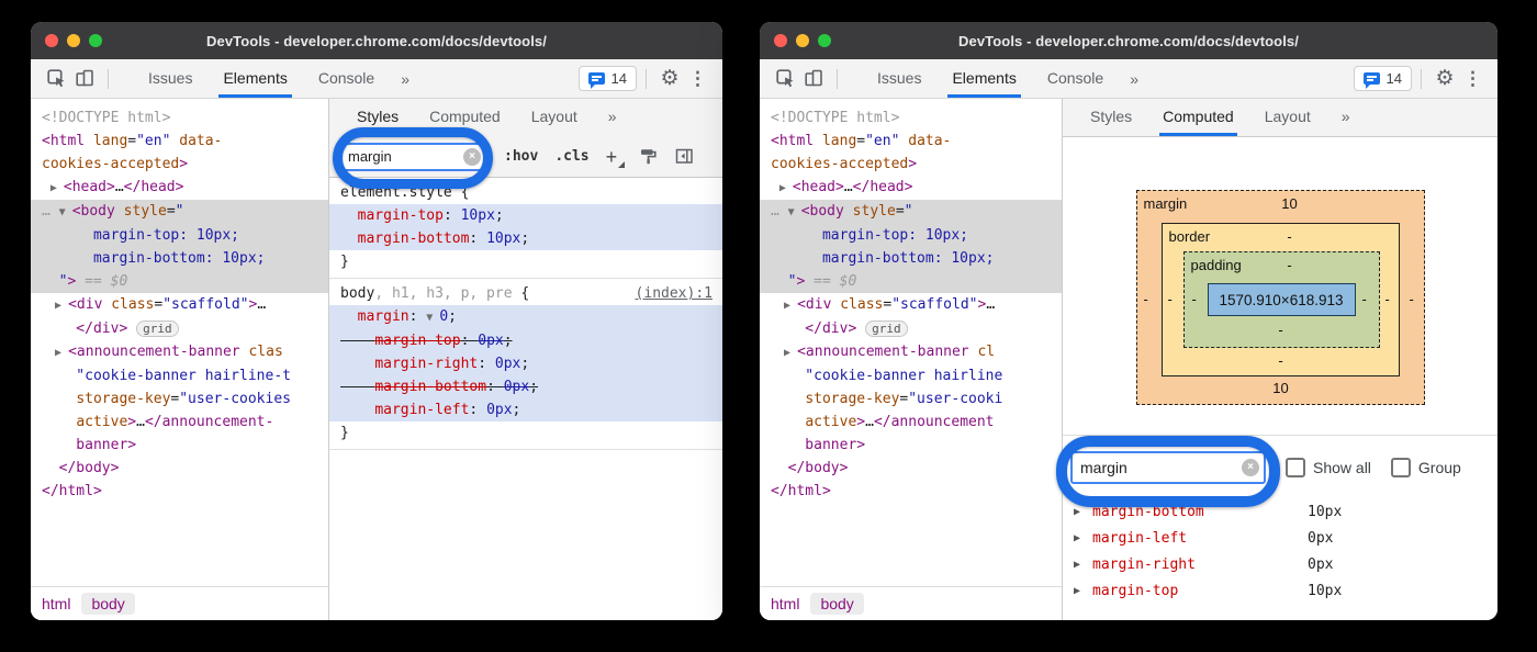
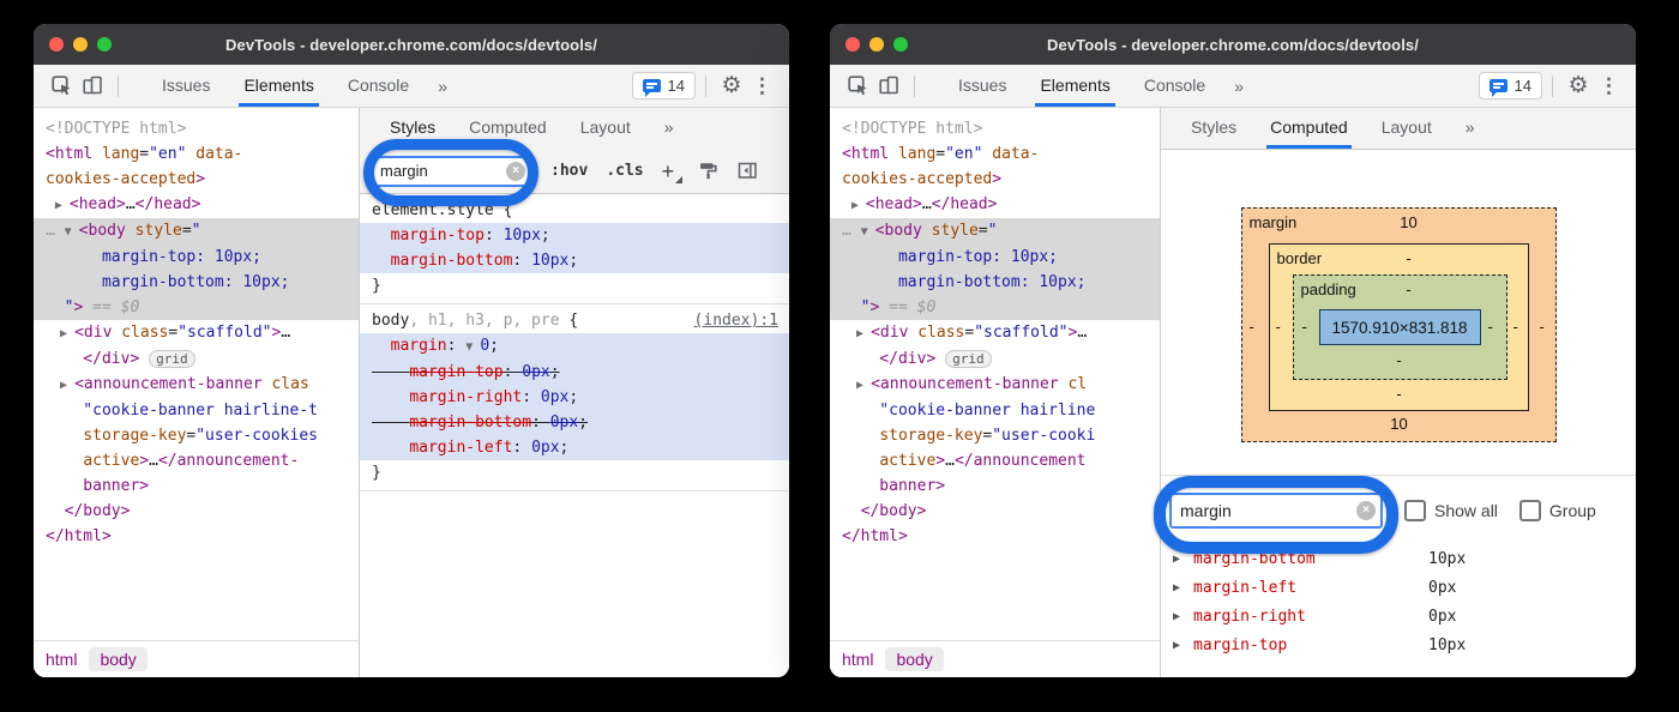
  DevTools - developer.chrome.com/docs/devtools/
  Issues
  Elements
  Console
  »
  14
  ⚙
  ⋮
  <!DOCTYPE html>
  <html lang="en" data-
  cookies-accepted>
  ▶ <head>…</head>
  … ▼ <body style="
  margin-top: 10px;
  margin-bottom: 10px;
  "> == $0
  ▶ <div class="scaffold">…
  </div> grid
  ▶ <announcement-banner clas
  "cookie-banner hairline-t
  storage-key="user-cookies
  active>…</announcement-
  banner>
  </body>
  </html>
  html
  body
  Styles
  Computed
  Layout
  »
  margin
  ×
  :hov
  .cls
  +
  element.style {
  margin-top: 10px;
  margin-bottom: 10px;
  }
  body, h1, h3, p, pre {
  (index):1
  margin: ▼ 0;
  margin-top: 0px;
  margin-right: 0px;
  margin-bottom: 0px;
  margin-left: 0px;
  }
  DevTools - developer.chrome.com/docs/devtools/
  Issues
  Elements
  Console
  »
  14
  ⚙
  ⋮
  <!DOCTYPE html>
  <html lang="en" data-
  cookies-accepted>
  ▶ <head>…</head>
  … ▼ <body style="
  margin-top: 10px;
  margin-bottom: 10px;
  "> == $0
  ▶ <div class="scaffold">…
  </div> grid
  ▶ <announcement-banner cl
  "cookie-banner hairline
  storage-key="user-cooki
  active>…</announcement
  banner>
  </body>
  </html>
  html
  body
  Styles
  Computed
  Layout
  »
- 1570.910×618.913
+ 1570.910×831.818
  margin
  border
  padding
  10
  -
  -
  -
  -
  10
  -
  -
  -
  -
  -
  -
  margin
  ×
  Show all
  Group
  ▶
  margin-bottom
  10px
  ▶
  margin-left
  0px
  ▶
  margin-right
  0px
  ▶
  margin-top
  10px
